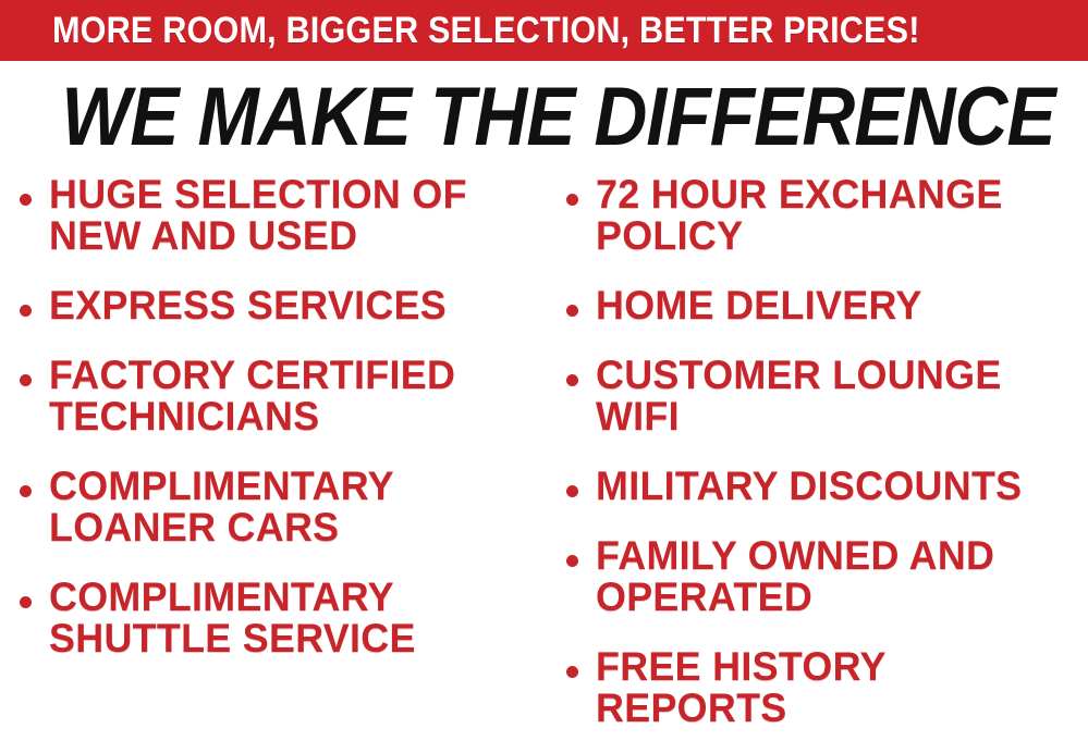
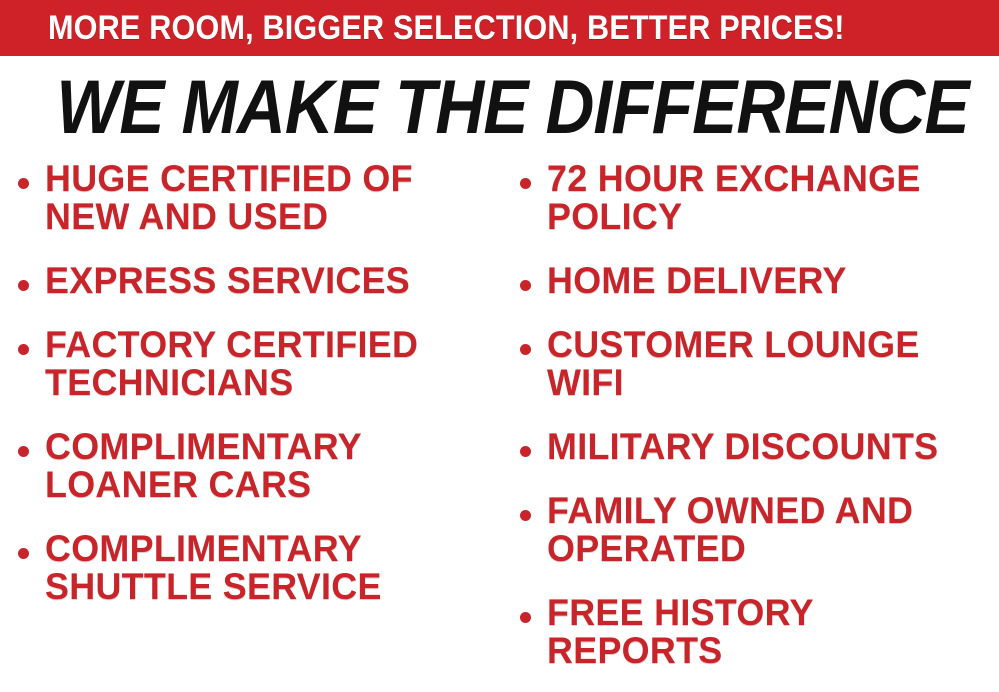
  MORE ROOM, BIGGER SELECTION, BETTER PRICES!
  WE MAKE THE DIFFERENCE
- HUGE SELECTION OF NEW AND USED
+ HUGE CERTIFIED OF NEW AND USED
  EXPRESS SERVICES
  FACTORY CERTIFIED TECHNICIANS
  COMPLIMENTARY LOANER CARS
  COMPLIMENTARY SHUTTLE SERVICE
  72 HOUR EXCHANGE POLICY
  HOME DELIVERY
  CUSTOMER LOUNGE WIFI
  MILITARY DISCOUNTS
  FAMILY OWNED AND OPERATED
  FREE HISTORY REPORTS
